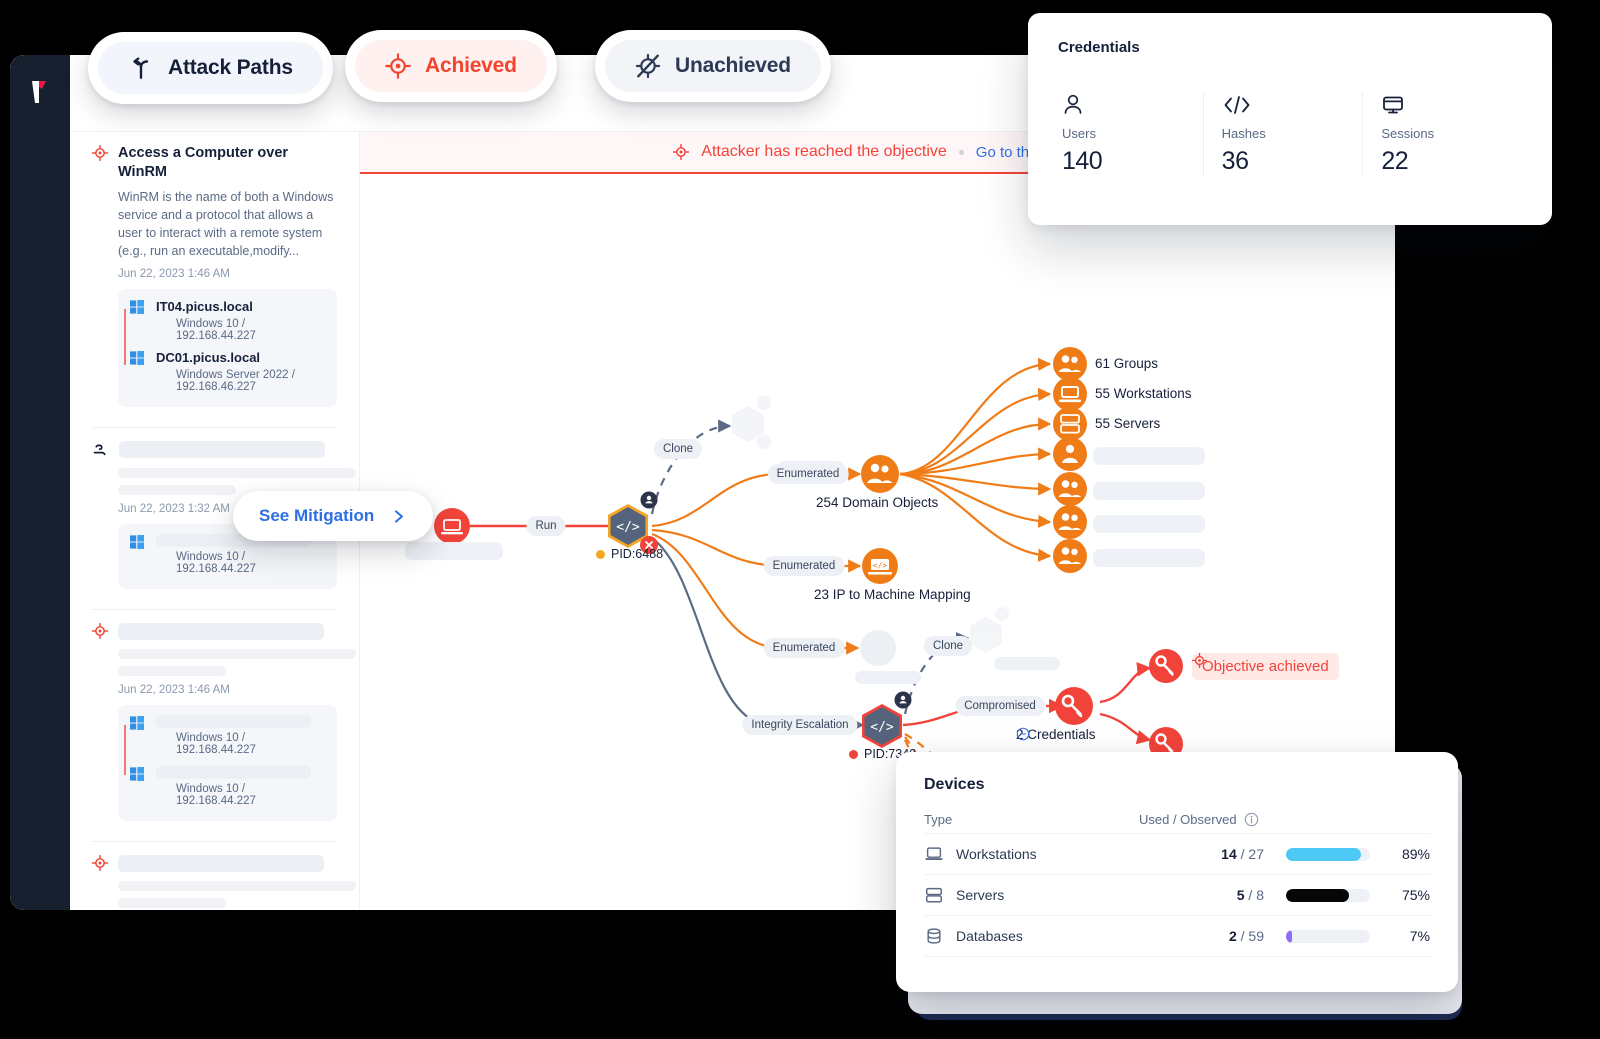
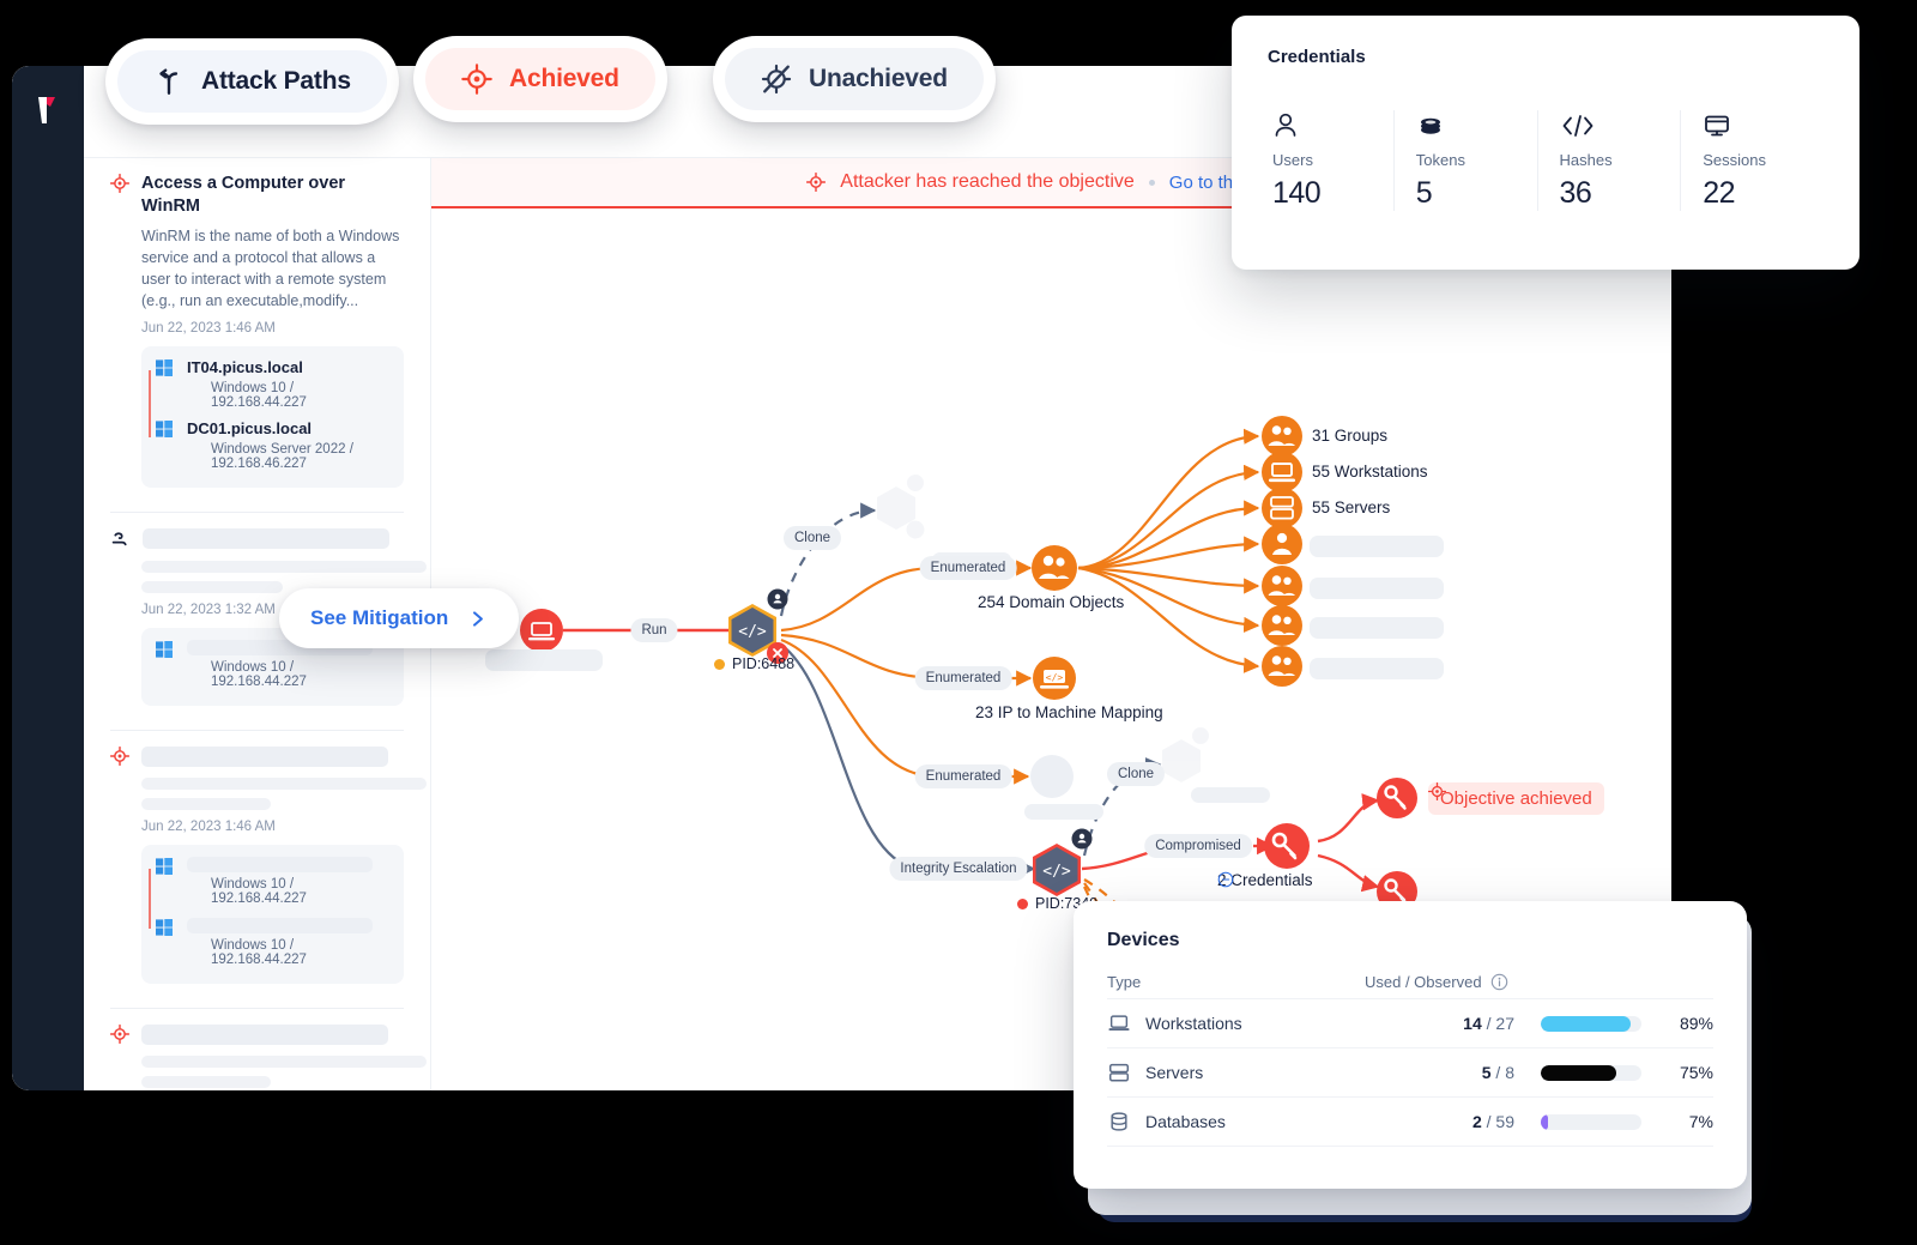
  Access a Computer over WinRM
  WinRM is the name of both a Windows service and a protocol that allows a user to interact with a remote system (e.g., run an executable,modify...
  Jun 22, 2023 1:46 AM
  IT04.picus.local
  Windows 10 / 192.168.44.227
  DC01.picus.local
  Windows Server 2022 / 192.168.46.227
  Jun 22, 2023 1:32 AM
  Windows 10 / 192.168.44.227
  Jun 22, 2023 1:46 AM
  Windows 10 / 192.168.44.227
  Windows 10 / 192.168.44.227
  Attacker has reached the objective
  </>
  </>
  </>
  Run
  Clone
  Enumerated
  Enumerated
  Enumerated
  Integrity Escalation
  Clone
  Compromised
  254 Domain Objects
  23 IP to Machine Mapping
- 61 Groups
+ 31 Groups
  55 Workstations
  55 Servers
  2 Credentials
  PID:6488
  PID:73
  Objective achieved
  Attack Paths
  Achieved
  Unachieved
  See Mitigation
  Credentials
  Users
  140
+ Tokens
+ 5
  Hashes
  36
  Sessions
  22
  Devices
  Type
  Used / Observed
  Workstations
  14 / 27
  89%
  Servers
  5 / 8
  75%
  Databases
  2 / 59
  7%
